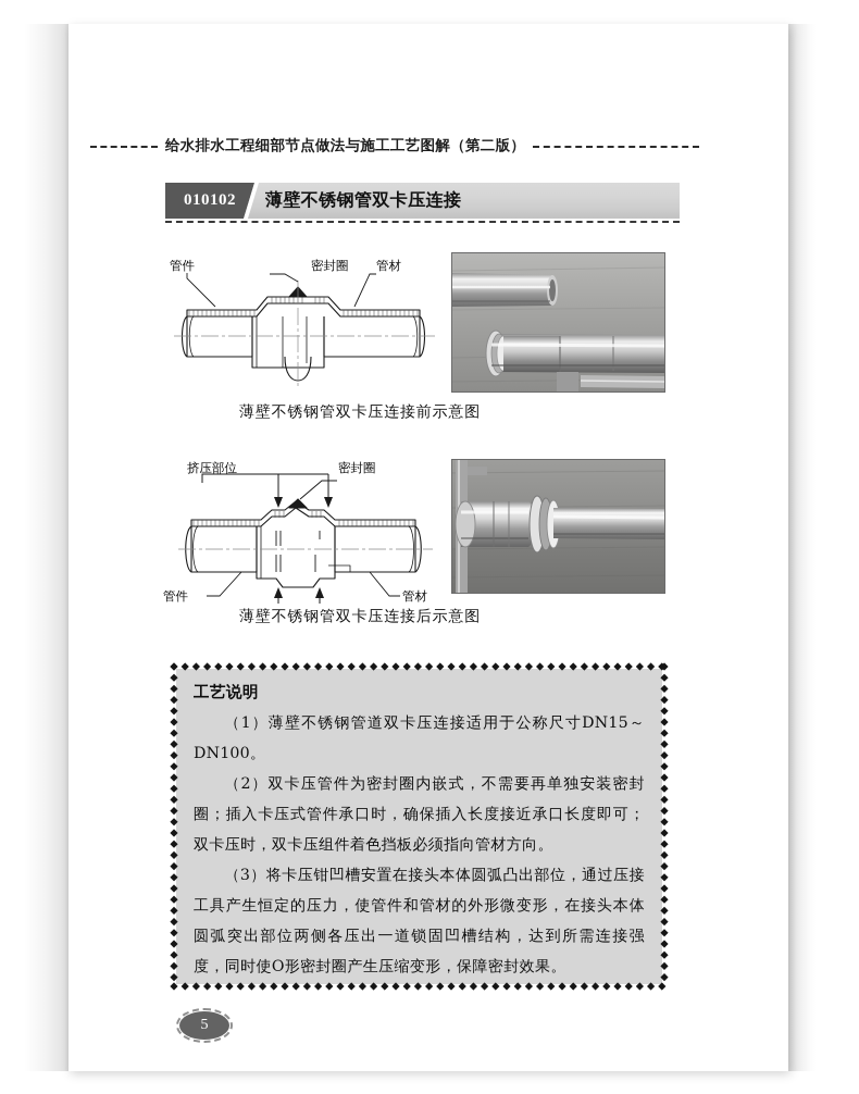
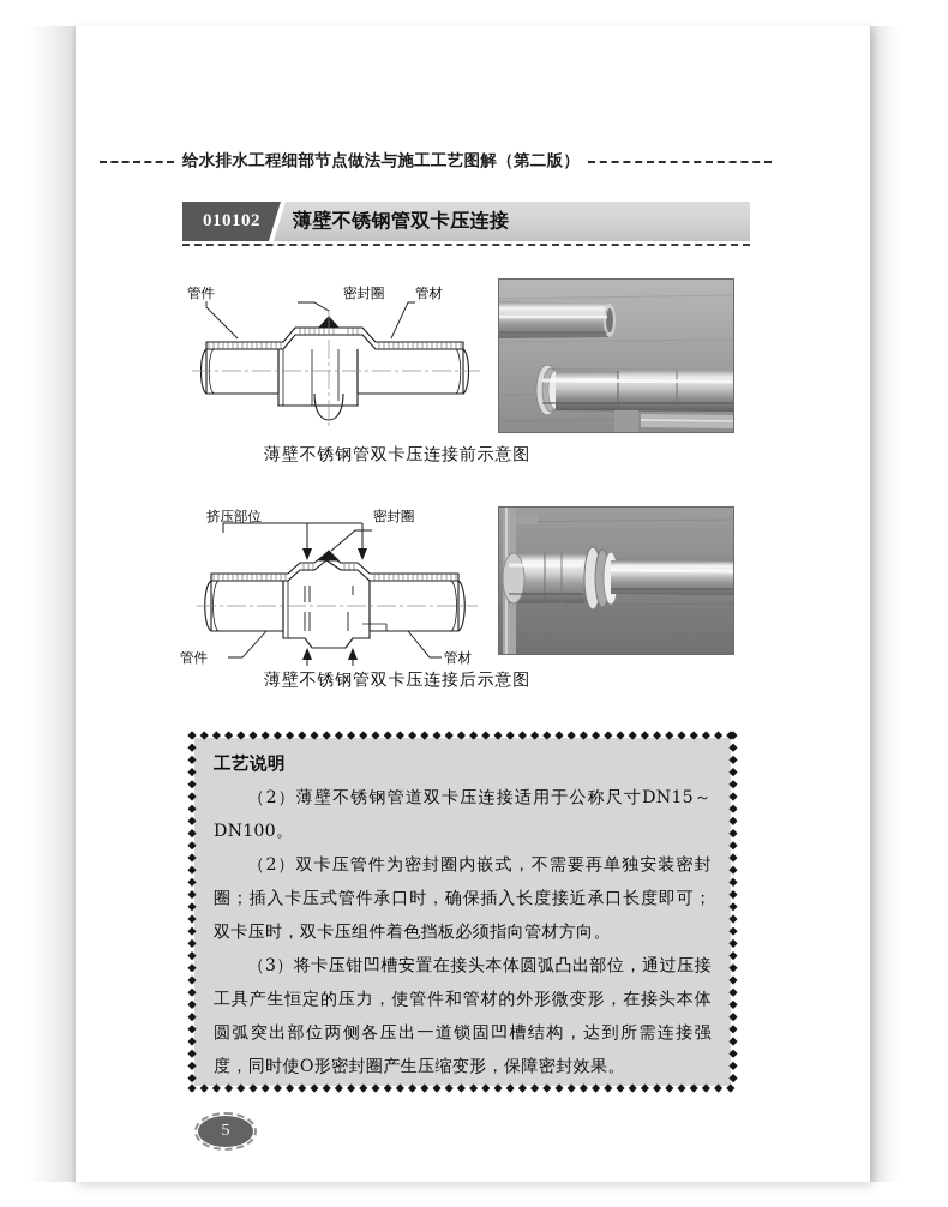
  给水排水工程细部节点做法与施工工艺图解（第二版）
  010102
  薄壁不锈钢管双卡压连接
  管件
  密封圈
  管材
  薄壁不锈钢管双卡压连接前示意图
  挤压部位
  密封圈
  管件
  管材
  薄壁不锈钢管双卡压连接后示意图
  工艺说明
- （1）薄壁不锈钢管道双卡压连接适用于公称尺寸DN15～DN100。
+ （2）薄壁不锈钢管道双卡压连接适用于公称尺寸DN15～DN100。
  （2）双卡压管件为密封圈内嵌式，不需要再单独安装密封圈；插入卡压式管件承口时，确保插入长度接近承口长度即可；双卡压时，双卡压组件着色挡板必须指向管材方向。
  （3）将卡压钳凹槽安置在接头本体圆弧凸出部位，通过压接工具产生恒定的压力，使管件和管材的外形微变形，在接头本体圆弧突出部位两侧各压出一道锁固凹槽结构，达到所需连接强度，同时使О形密封圈产生压缩变形，保障密封效果。
  5
